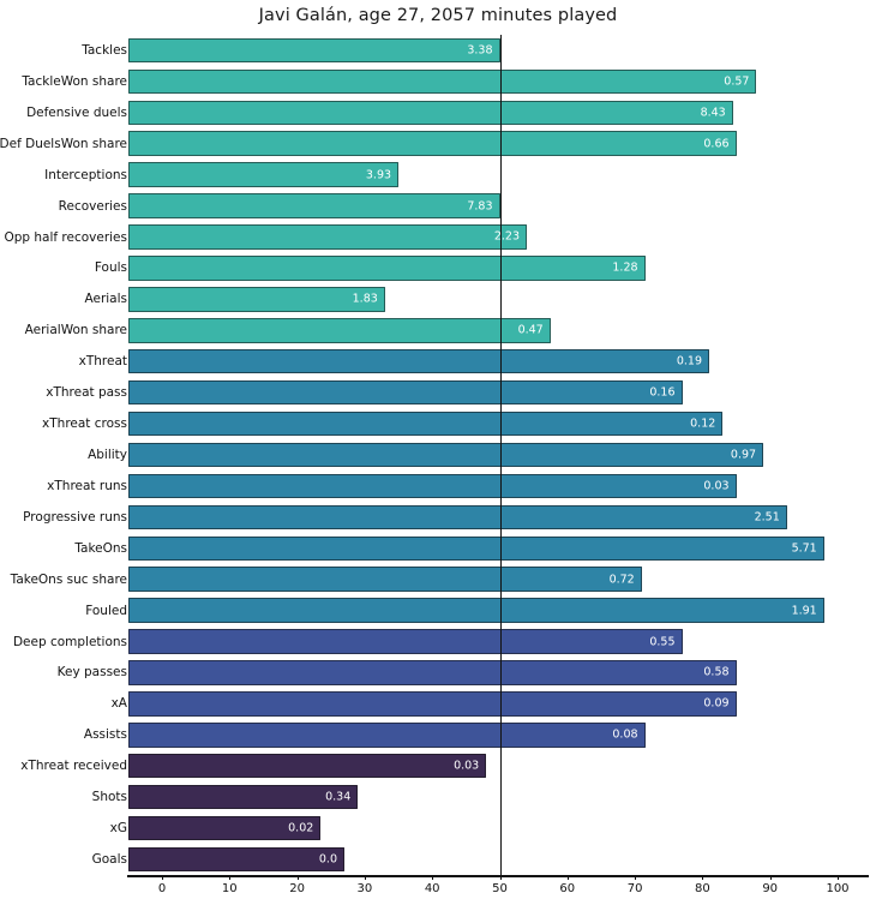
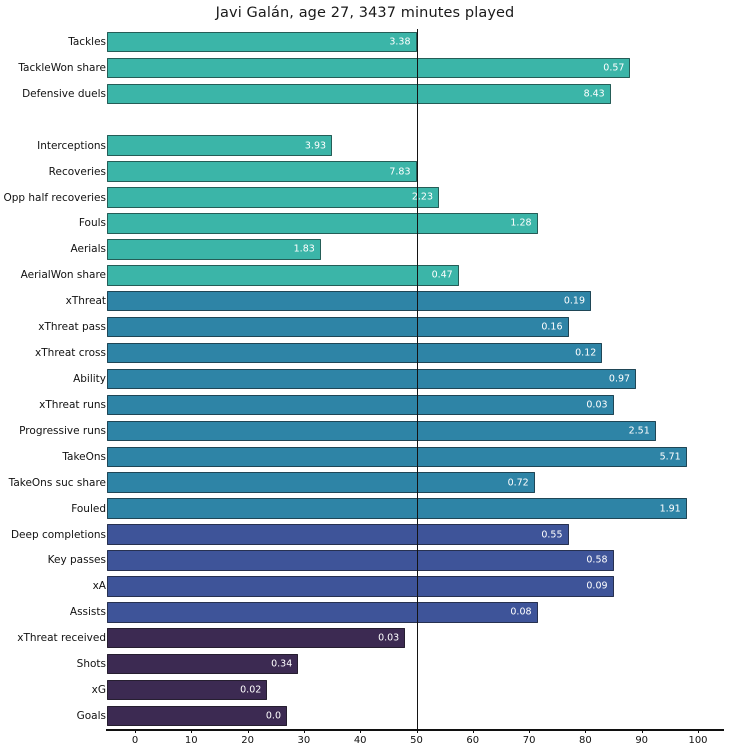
- Javi Galán, age 27, 2057 minutes played
+ Javi Galán, age 27, 3437 minutes played
  Tackles
  3.38
  TackleWon share
  0.57
  Defensive duels
  8.43
- Def DuelsWon share
- 0.66
  Interceptions
  3.93
  Recoveries
  7.83
  Opp half recoveries
  2.23
  Fouls
  1.28
  Aerials
  1.83
  AerialWon share
  0.47
  xThreat
  0.19
  xThreat pass
  0.16
  xThreat cross
  0.12
  Ability
  0.97
  xThreat runs
  0.03
  Progressive runs
  2.51
  TakeOns
  5.71
  TakeOns suc share
  0.72
  Fouled
  1.91
  Deep completions
  0.55
  Key passes
  0.58
  xA
  0.09
  Assists
  0.08
  xThreat received
  0.03
  Shots
  0.34
  xG
  0.02
  Goals
  0.0
  0
  10
  20
  30
  40
  50
  60
  70
  80
  90
  100
